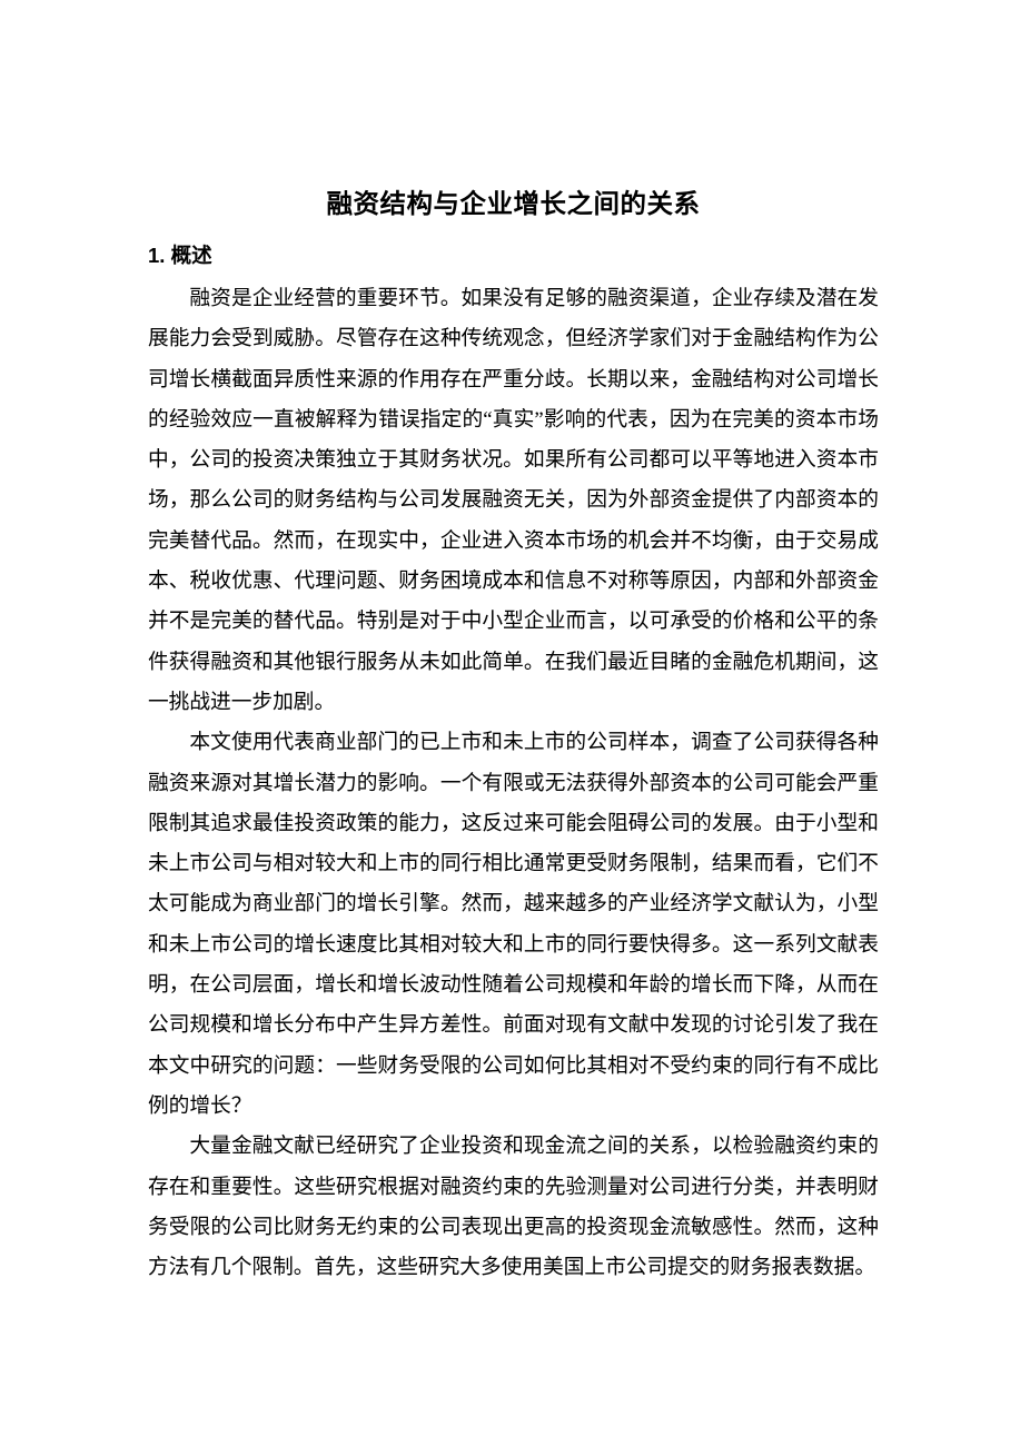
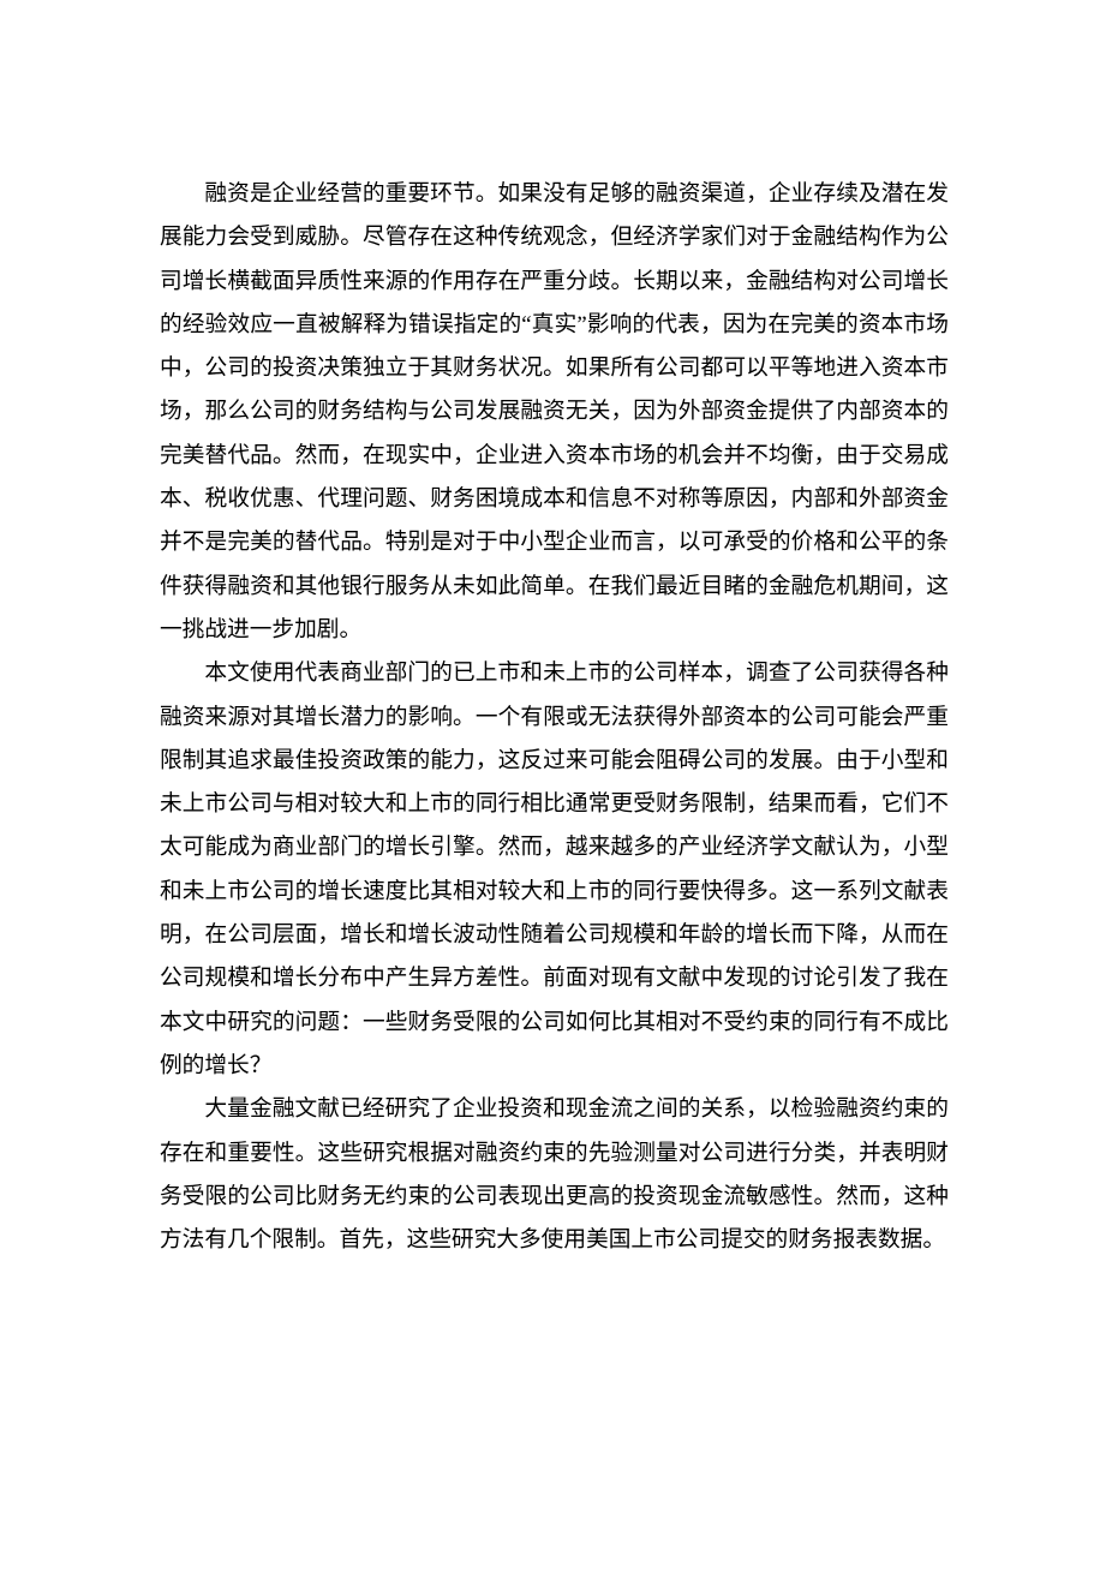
- 融资结构与企业增长之间的关系
- 1. 概述
  融资是企业经营的重要环节。如果没有足够的融资渠道，企业存续及潜在发展能力会受到威胁。尽管存在这种传统观念，但经济学家们对于金融结构作为公司增长横截面异质性来源的作用存在严重分歧。长期以来，金融结构对公司增长的经验效应一直被解释为错误指定的“真实”影响的代表，因为在完美的资本市场中，公司的投资决策独立于其财务状况。如果所有公司都可以平等地进入资本市场，那么公司的财务结构与公司发展融资无关，因为外部资金提供了内部资本的完美替代品。然而，在现实中，企业进入资本市场的机会并不均衡，由于交易成本、税收优惠、代理问题、财务困境成本和信息不对称等原因，内部和外部资金并不是完美的替代品。特别是对于中小型企业而言，以可承受的价格和公平的条件获得融资和其他银行服务从未如此简单。在我们最近目睹的金融危机期间，这一挑战进一步加剧。
  本文使用代表商业部门的已上市和未上市的公司样本，调查了公司获得各种融资来源对其增长潜力的影响。一个有限或无法获得外部资本的公司可能会严重限制其追求最佳投资政策的能力，这反过来可能会阻碍公司的发展。由于小型和未上市公司与相对较大和上市的同行相比通常更受财务限制，结果而看，它们不太可能成为商业部门的增长引擎。然而，越来越多的产业经济学文献认为，小型和未上市公司的增长速度比其相对较大和上市的同行要快得多。这一系列文献表明，在公司层面，增长和增长波动性随着公司规模和年龄的增长而下降，从而在公司规模和增长分布中产生异方差性。前面对现有文献中发现的讨论引发了我在本文中研究的问题：一些财务受限的公司如何比其相对不受约束的同行有不成比例的增长？
  大量金融文献已经研究了企业投资和现金流之间的关系，以检验融资约束的存在和重要性。这些研究根据对融资约束的先验测量对公司进行分类，并表明财务受限的公司比财务无约束的公司表现出更高的投资现金流敏感性。然而，这种方法有几个限制。首先，这些研究大多使用美国上市公司提交的财务报表数据。
